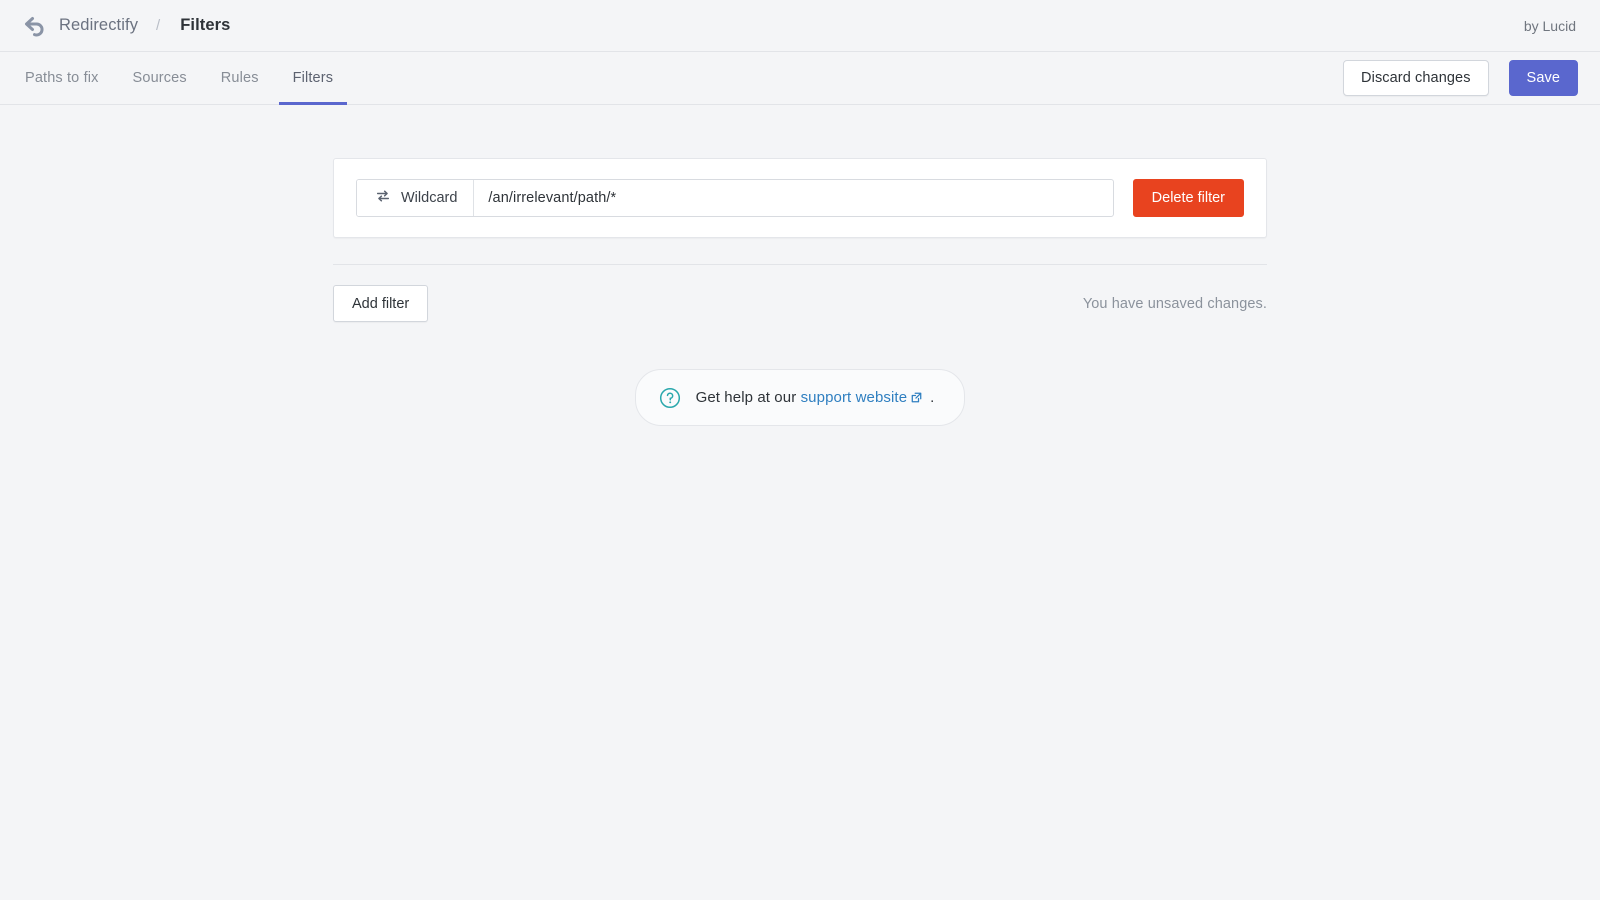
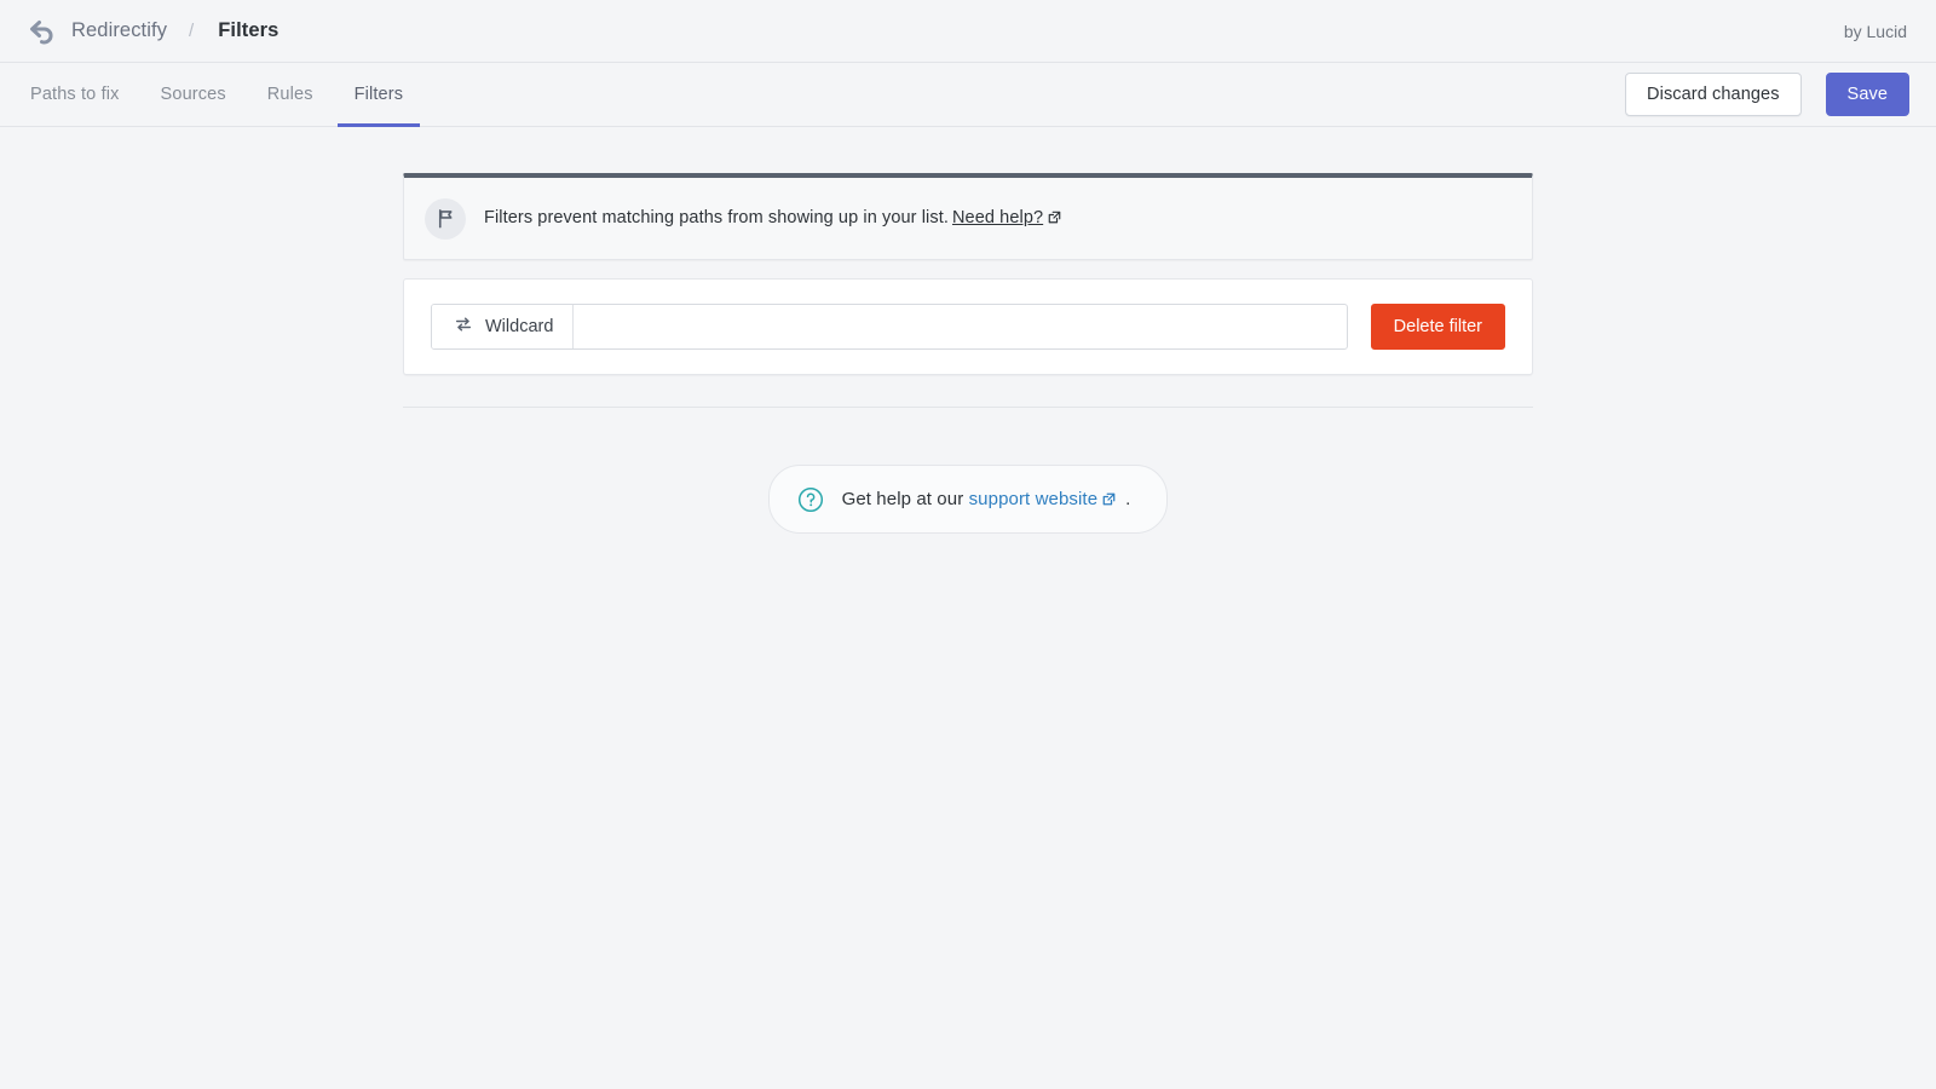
  Redirectify
  /
  Filters
  by Lucid
  Paths to fix
  Sources
  Rules
  Filters
  Discard changes
  Save
+ Filters prevent matching paths from showing up in your list. Need help?
  Wildcard
- /an/irrelevant/path/*
  Delete filter
- Add filter
- You have unsaved changes.
  Get help at our support website .
